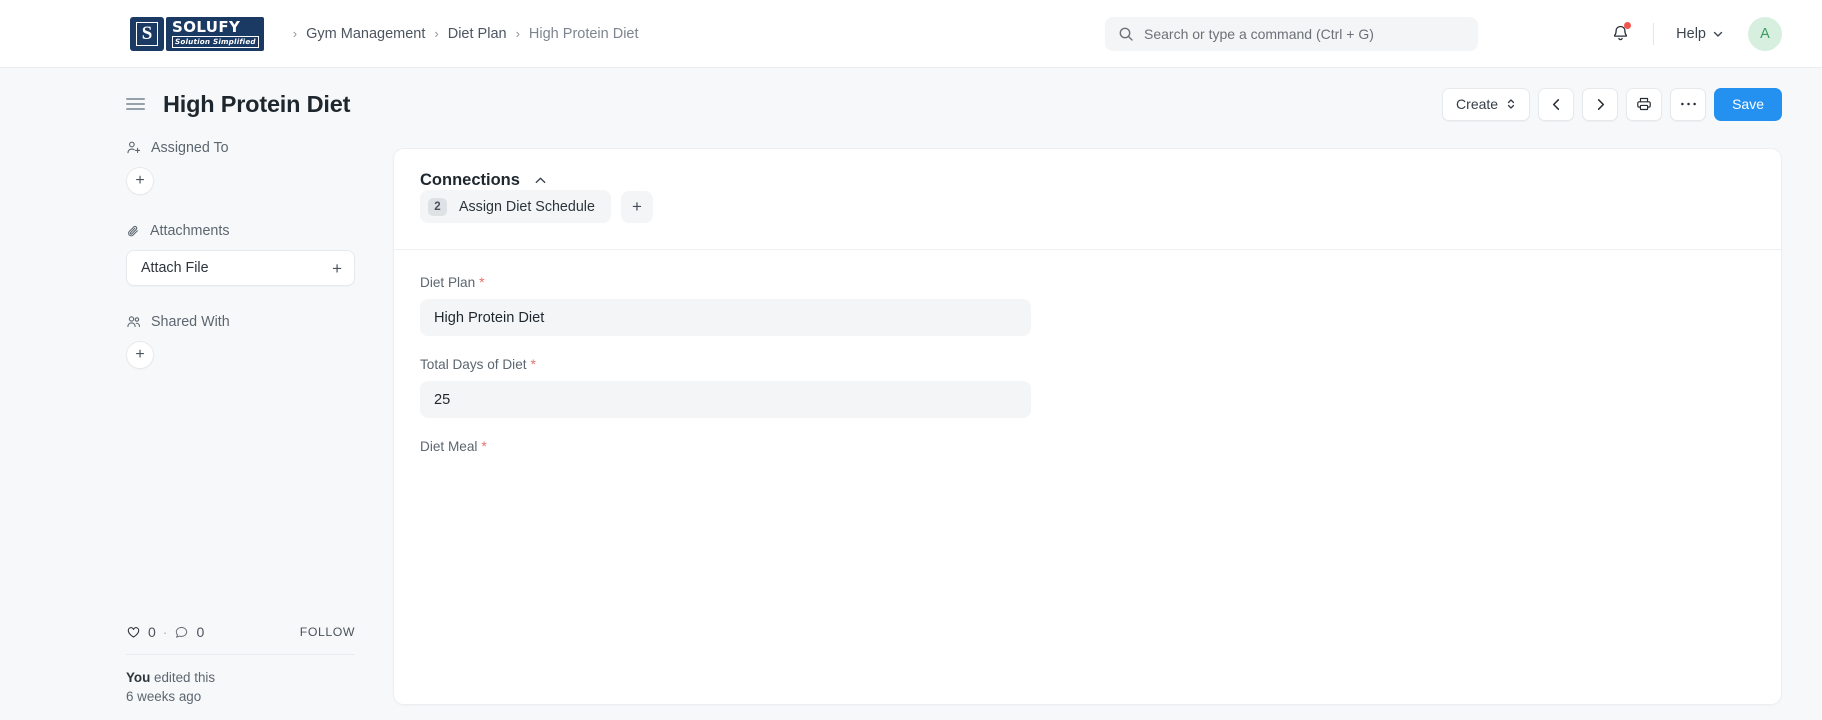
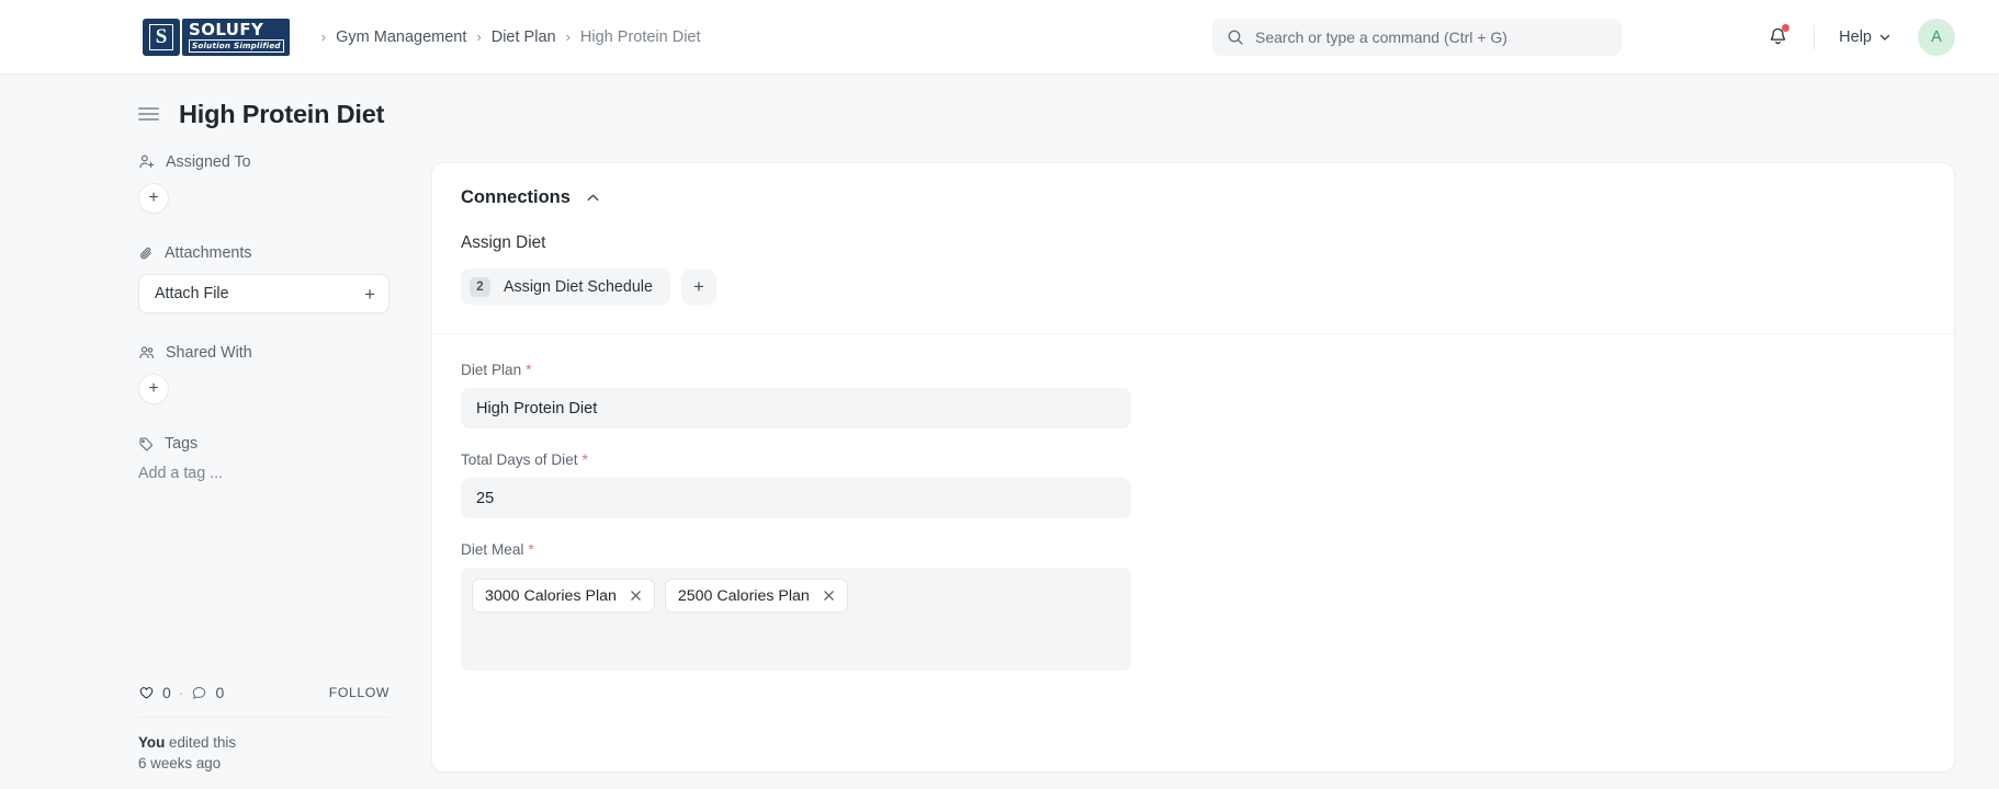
  S
  SOLUFY
  Solution Simplified
  ›
  Gym Management
  ›
  Diet Plan
  ›
  High Protein Diet
  Search or type a command (Ctrl + G)
  Help
  A
  High Protein Diet
- Create
- Save
  Assigned To
  +
  Attachments
  Attach File
  +
  Shared With
  +
+ Tags
+ Add a tag ...
  0
  ·
  0
  FOLLOW
  You edited this
  6 weeks ago
  Connections
+ Assign Diet
  2
  Assign Diet Schedule
  +
  Diet Plan
  *
  High Protein Diet
  Total Days of Diet
  *
  25
  Diet Meal
  *
+ 3000 Calories Plan
+ 2500 Calories Plan
